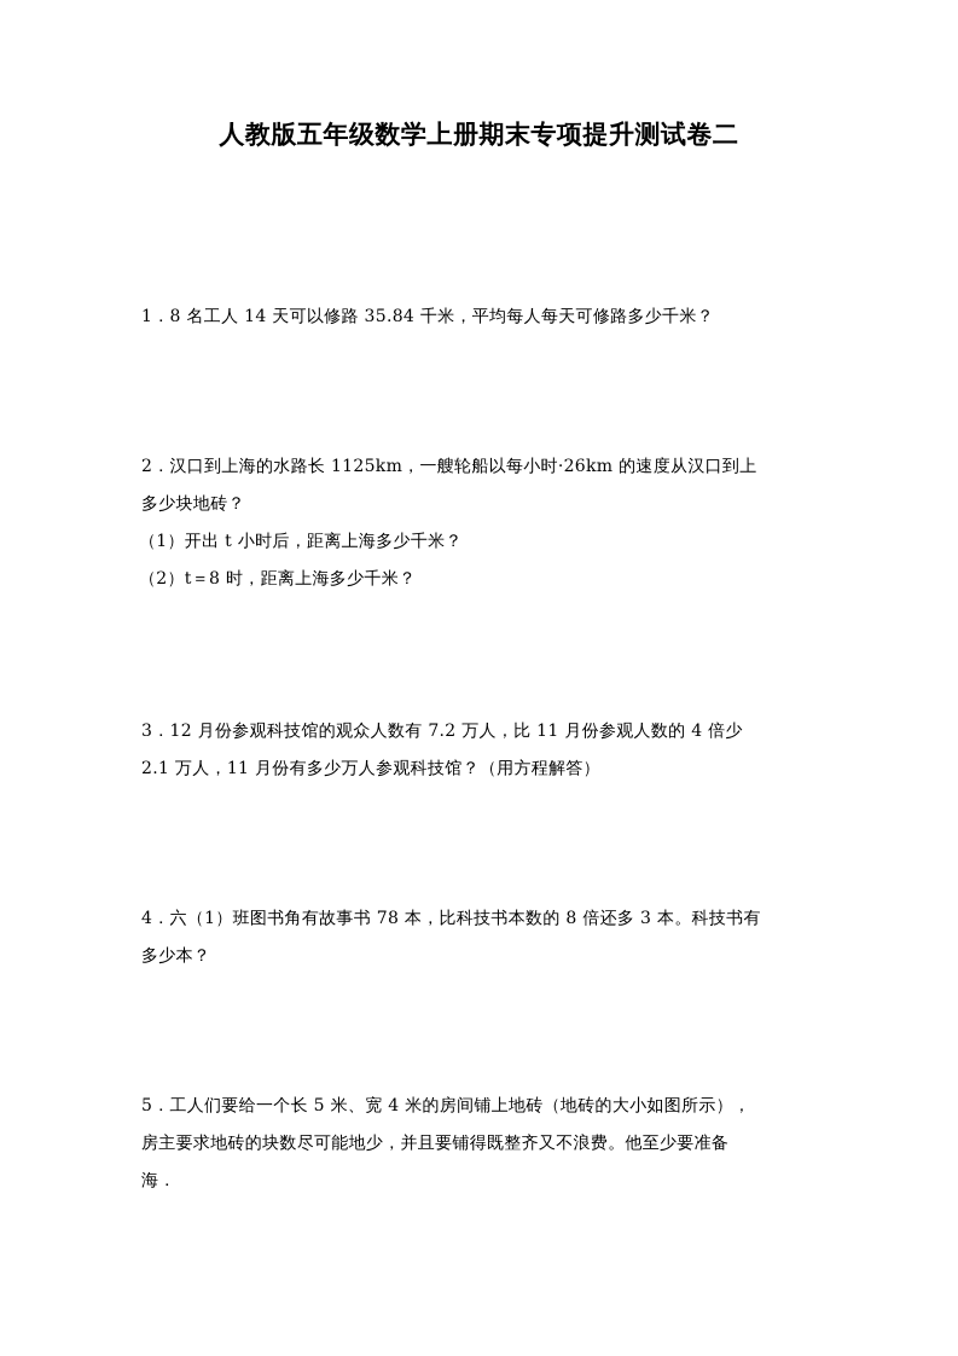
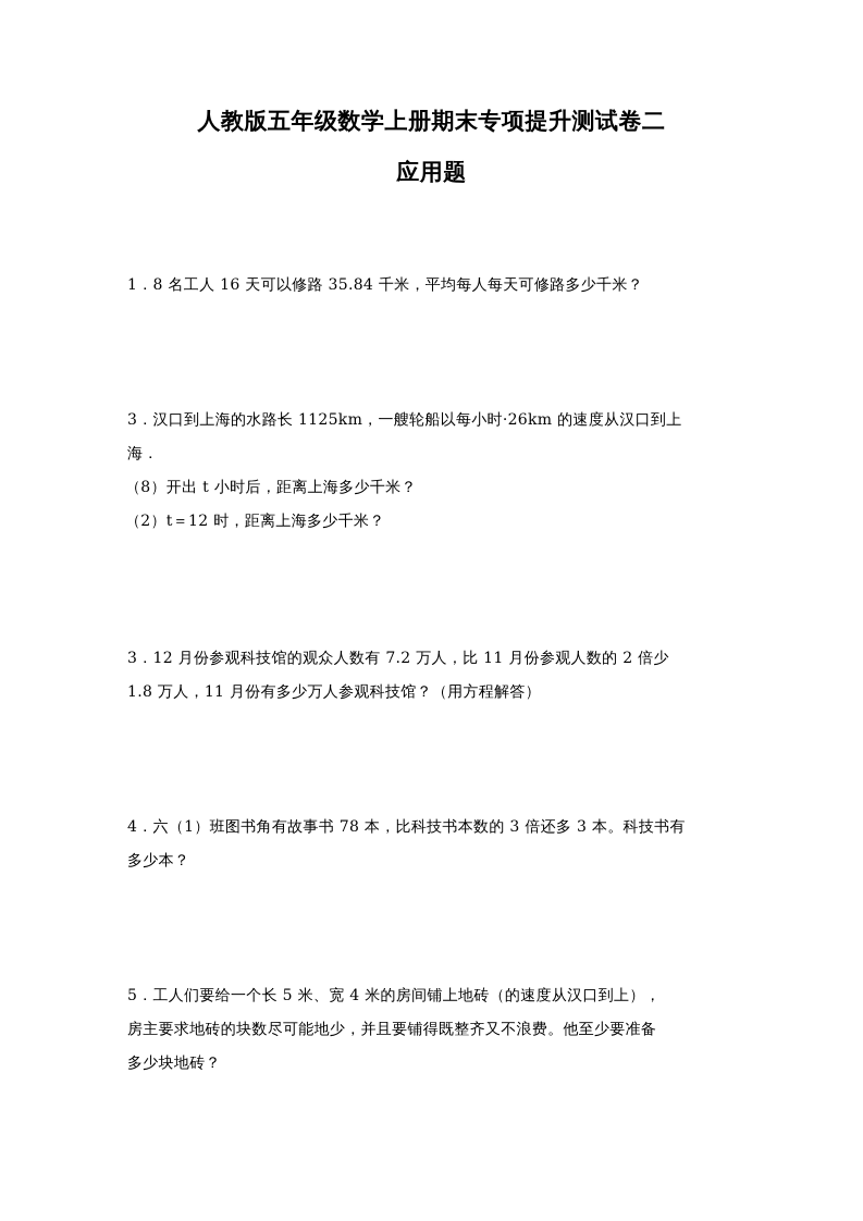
  人教版五年级数学上册期末专项提升测试卷二
+ 应用题
- 1．8 名工人 14 天可以修路 35.84 千米，平均每人每天可修路多少千米？
+ 1．8 名工人 16 天可以修路 35.84 千米，平均每人每天可修路多少千米？
- 2．汉口到上海的水路长 1125km，一艘轮船以每小时·26km 的速度从汉口到上
+ 3．汉口到上海的水路长 1125km，一艘轮船以每小时·26km 的速度从汉口到上
- 多少块地砖？
+ 海．
- （1）开出 t 小时后，距离上海多少千米？
+ （8）开出 t 小时后，距离上海多少千米？
- （2）t＝8 时，距离上海多少千米？
+ （2）t＝12 时，距离上海多少千米？
- 3．12 月份参观科技馆的观众人数有 7.2 万人，比 11 月份参观人数的 4 倍少
+ 3．12 月份参观科技馆的观众人数有 7.2 万人，比 11 月份参观人数的 2 倍少
- 2.1 万人，11 月份有多少万人参观科技馆？（用方程解答）
+ 1.8 万人，11 月份有多少万人参观科技馆？（用方程解答）
- 4．六（1）班图书角有故事书 78 本，比科技书本数的 8 倍还多 3 本。科技书有
+ 4．六（1）班图书角有故事书 78 本，比科技书本数的 3 倍还多 3 本。科技书有
  多少本？
- 5．工人们要给一个长 5 米、宽 4 米的房间铺上地砖（地砖的大小如图所示），
+ 5．工人们要给一个长 5 米、宽 4 米的房间铺上地砖（的速度从汉口到上），
  房主要求地砖的块数尽可能地少，并且要铺得既整齐又不浪费。他至少要准备
- 海．
+ 多少块地砖？
